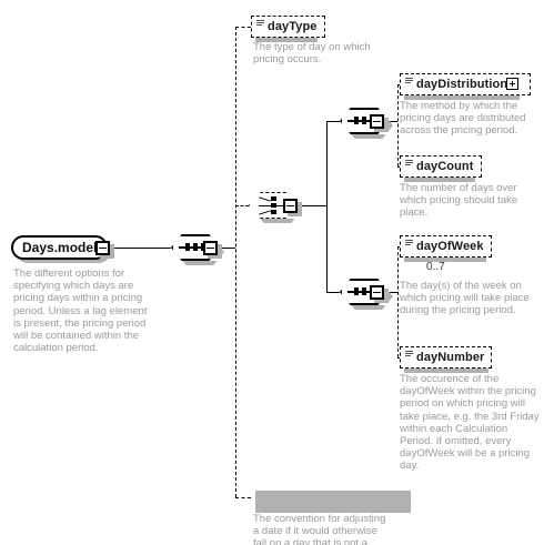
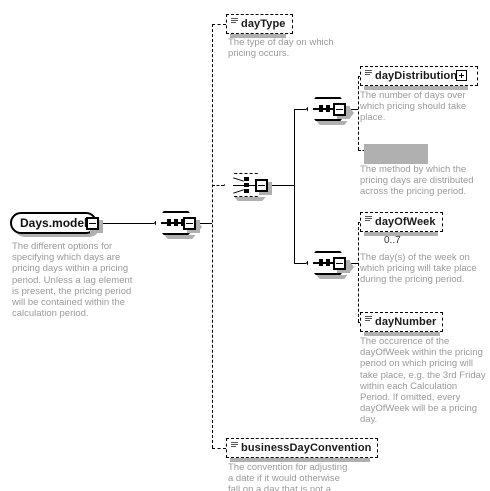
  Days.mode
  The different options for specifying which days are pricing days within a pricing period. Unless a lag element is present, the pricing period will be contained within the calculation period.
  dayType
  The type of day on which pricing occurs.
  dayDistribution
- The method by which the pricing days are distributed across the pricing period.
+ The number of days over which pricing should take place.
- dayCount
- The number of days over which pricing should take place.
+ The method by which the pricing days are distributed across the pricing period.
  dayOfWeek
  0..7
  The day(s) of the week on which pricing will take place during the pricing period.
  dayNumber
  The occurence of the dayOfWeek within the pricing period on which pricing will take place, e.g. the 3rd Friday within each Calculation Period. If omitted, every dayOfWeek will be a pricing day.
+ businessDayConvention
  The convention for adjusting a date if it would otherwise fall on a day that is not a
